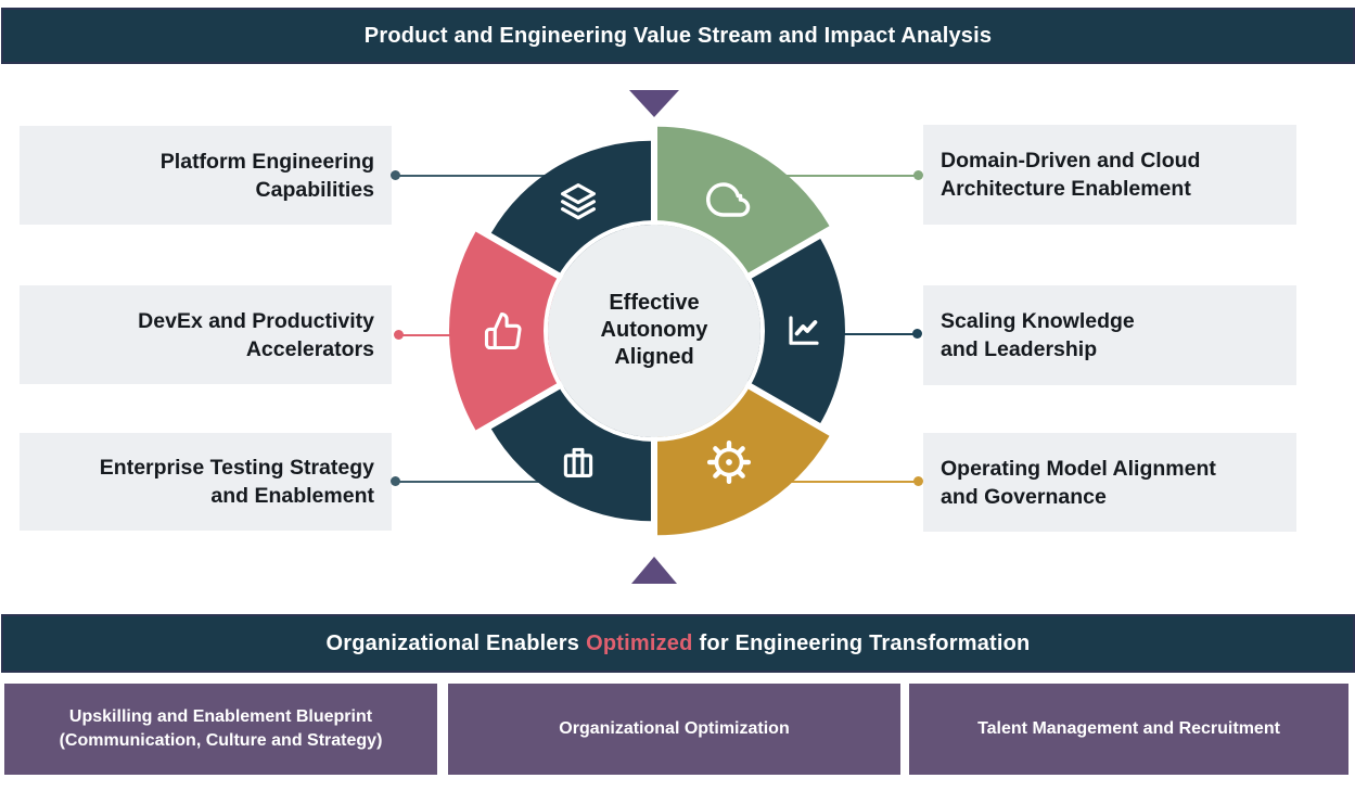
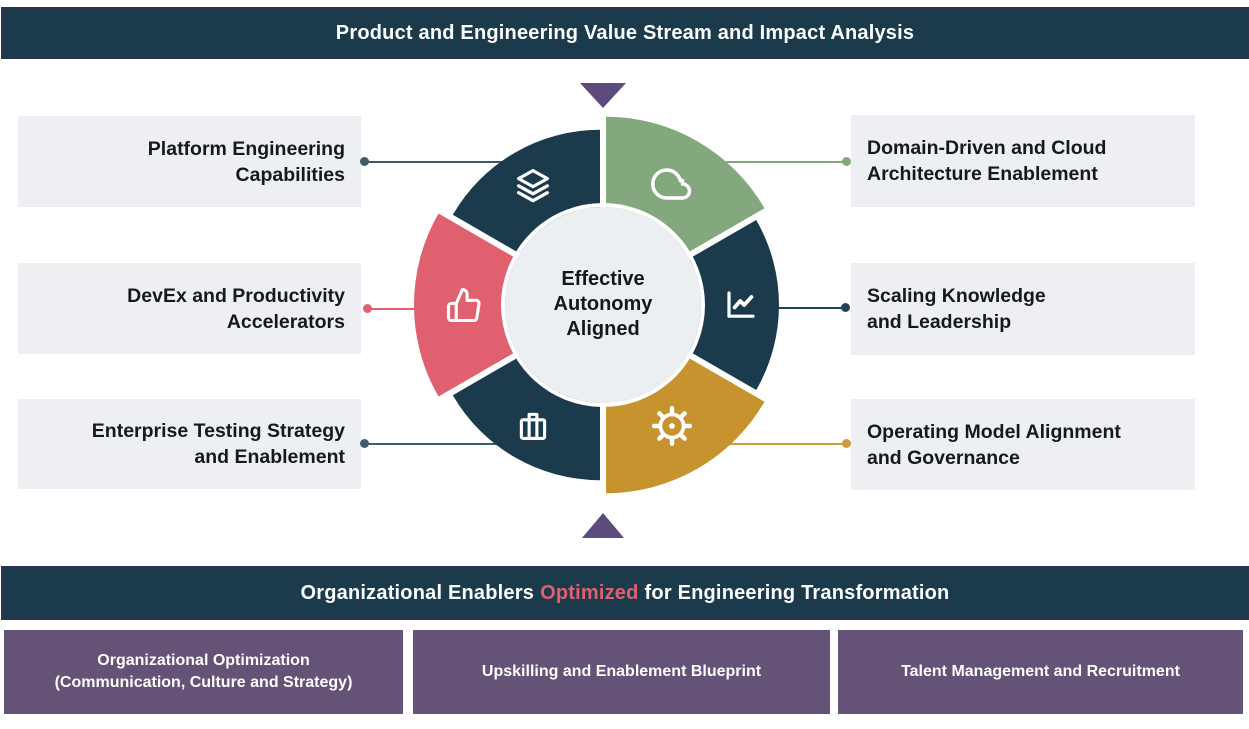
  Product and Engineering Value Stream and Impact Analysis
  Platform Engineering
  Capabilities
  DevEx and Productivity
  Accelerators
  Enterprise Testing Strategy
  and Enablement
  Domain-Driven and Cloud
  Architecture Enablement
  Scaling Knowledge
  and Leadership
  Operating Model Alignment
  and Governance
  Effective
  Autonomy
  Aligned
  Organizational Enablers
  Optimized
  for Engineering Transformation
- Upskilling and Enablement Blueprint
+ Organizational Optimization
  (Communication, Culture and Strategy)
- Organizational Optimization
+ Upskilling and Enablement Blueprint
  Talent Management and Recruitment
